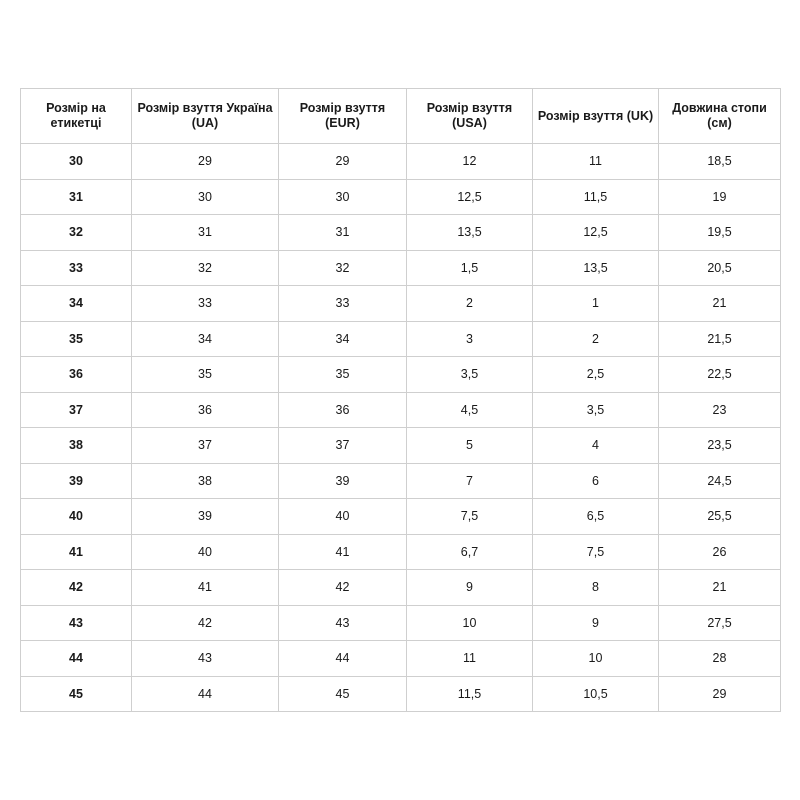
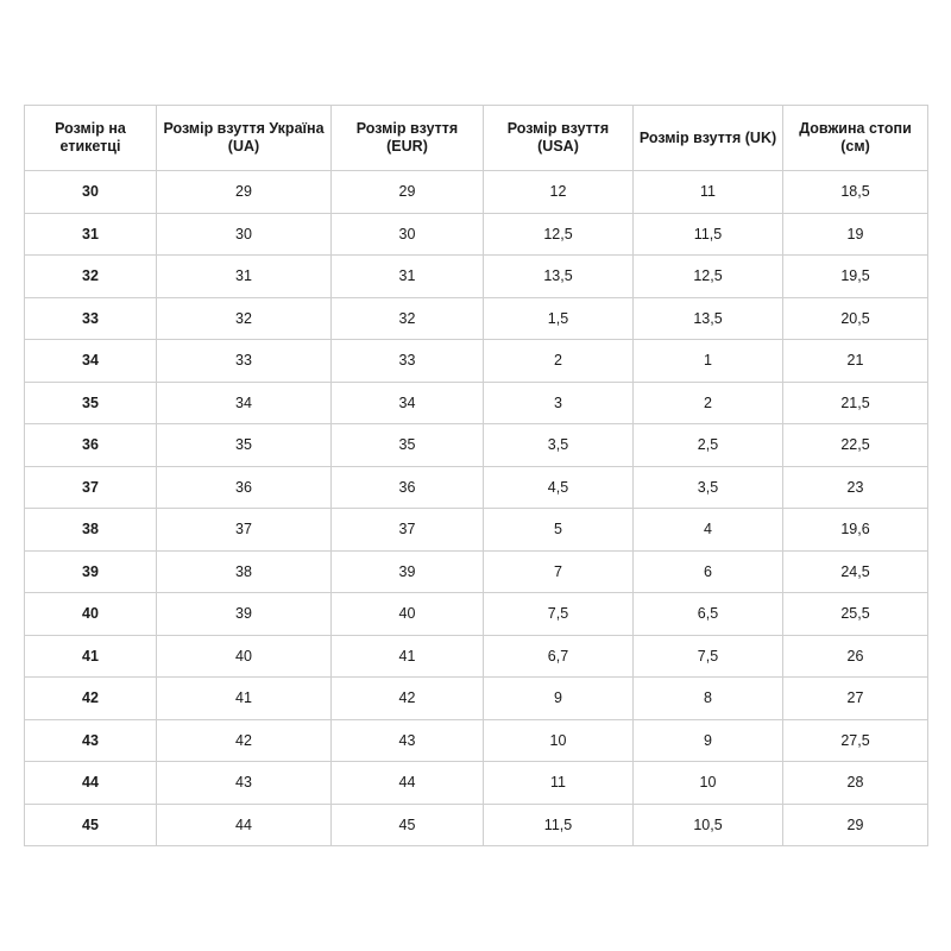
  Розмір на етикетці	Розмір взуття Україна (UA)	Розмір взуття (EUR)	Розмір взуття (USA)	Розмір взуття (UK)	Довжина стопи (см)
  30	29	29	12	11	18,5
  31	30	30	12,5	11,5	19
  32	31	31	13,5	12,5	19,5
  33	32	32	1,5	13,5	20,5
  34	33	33	2	1	21
  35	34	34	3	2	21,5
  36	35	35	3,5	2,5	22,5
  37	36	36	4,5	3,5	23
- 38	37	37	5	4	23,5
+ 38	37	37	5	4	19,6
  39	38	39	7	6	24,5
  40	39	40	7,5	6,5	25,5
  41	40	41	6,7	7,5	26
- 42	41	42	9	8	21
+ 42	41	42	9	8	27
  43	42	43	10	9	27,5
  44	43	44	11	10	28
  45	44	45	11,5	10,5	29
